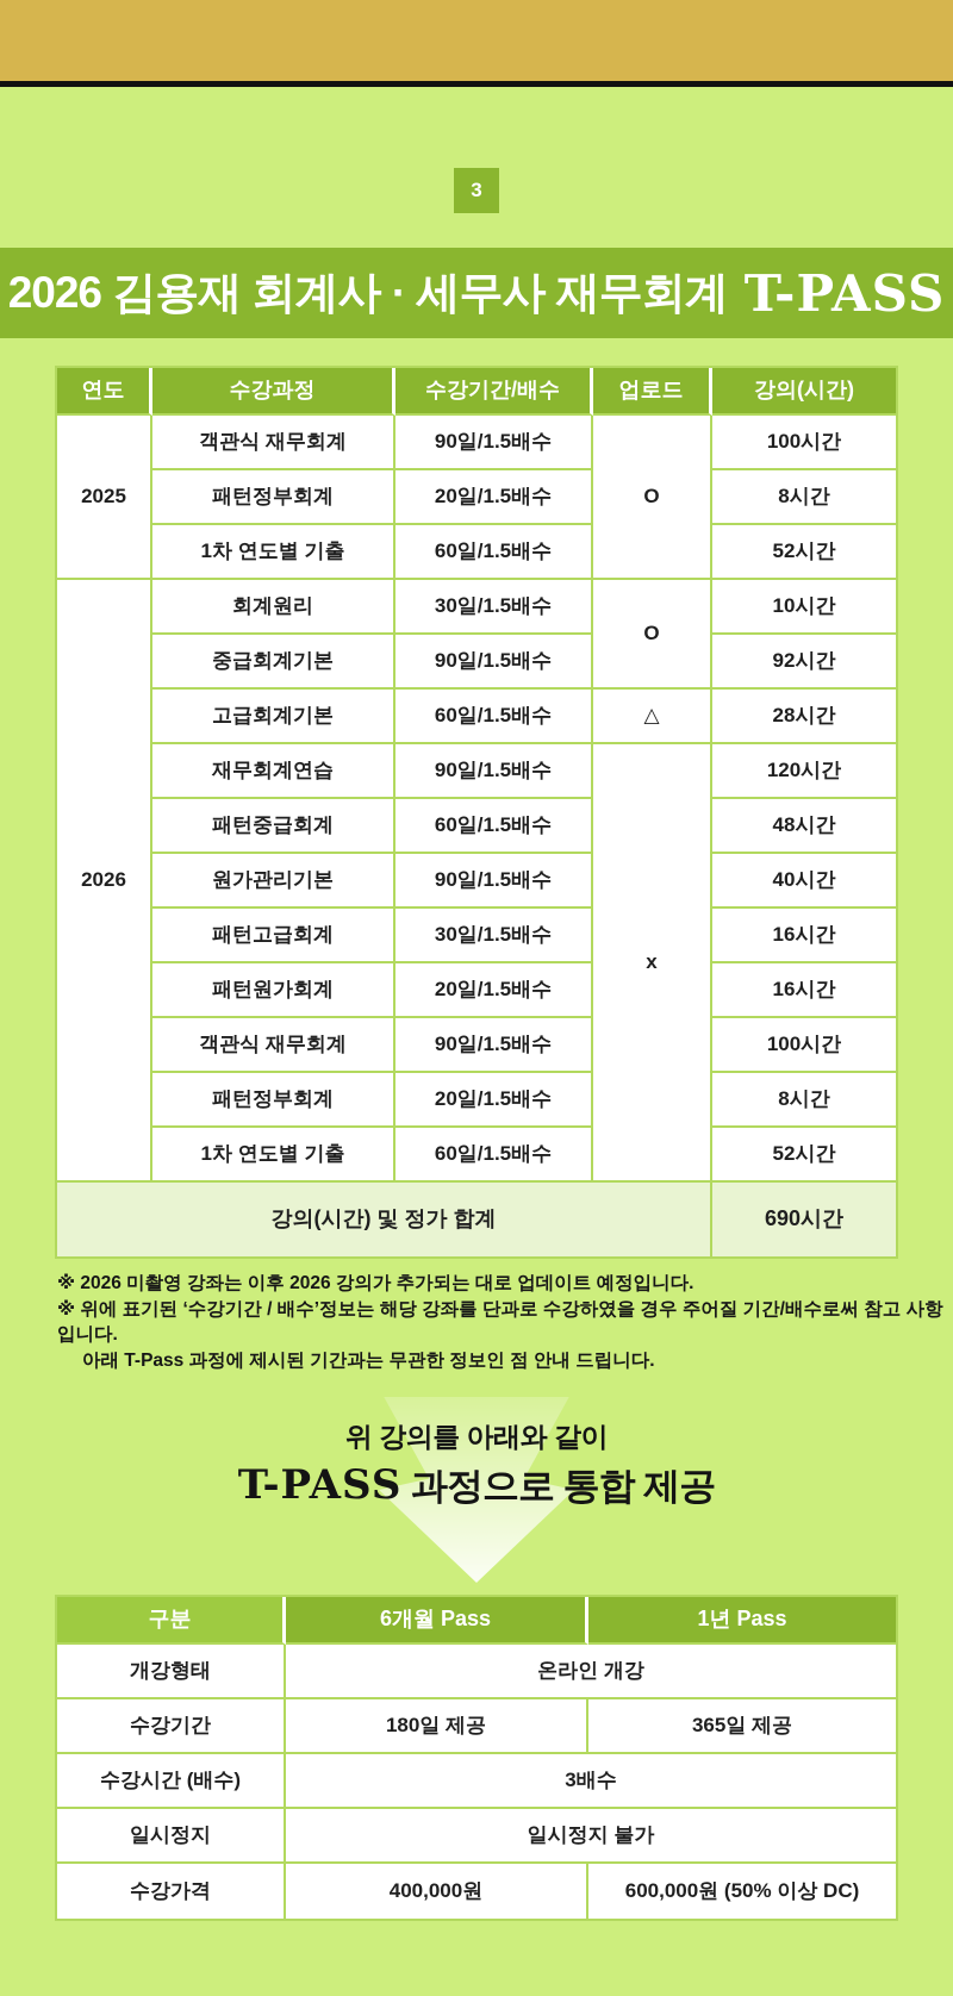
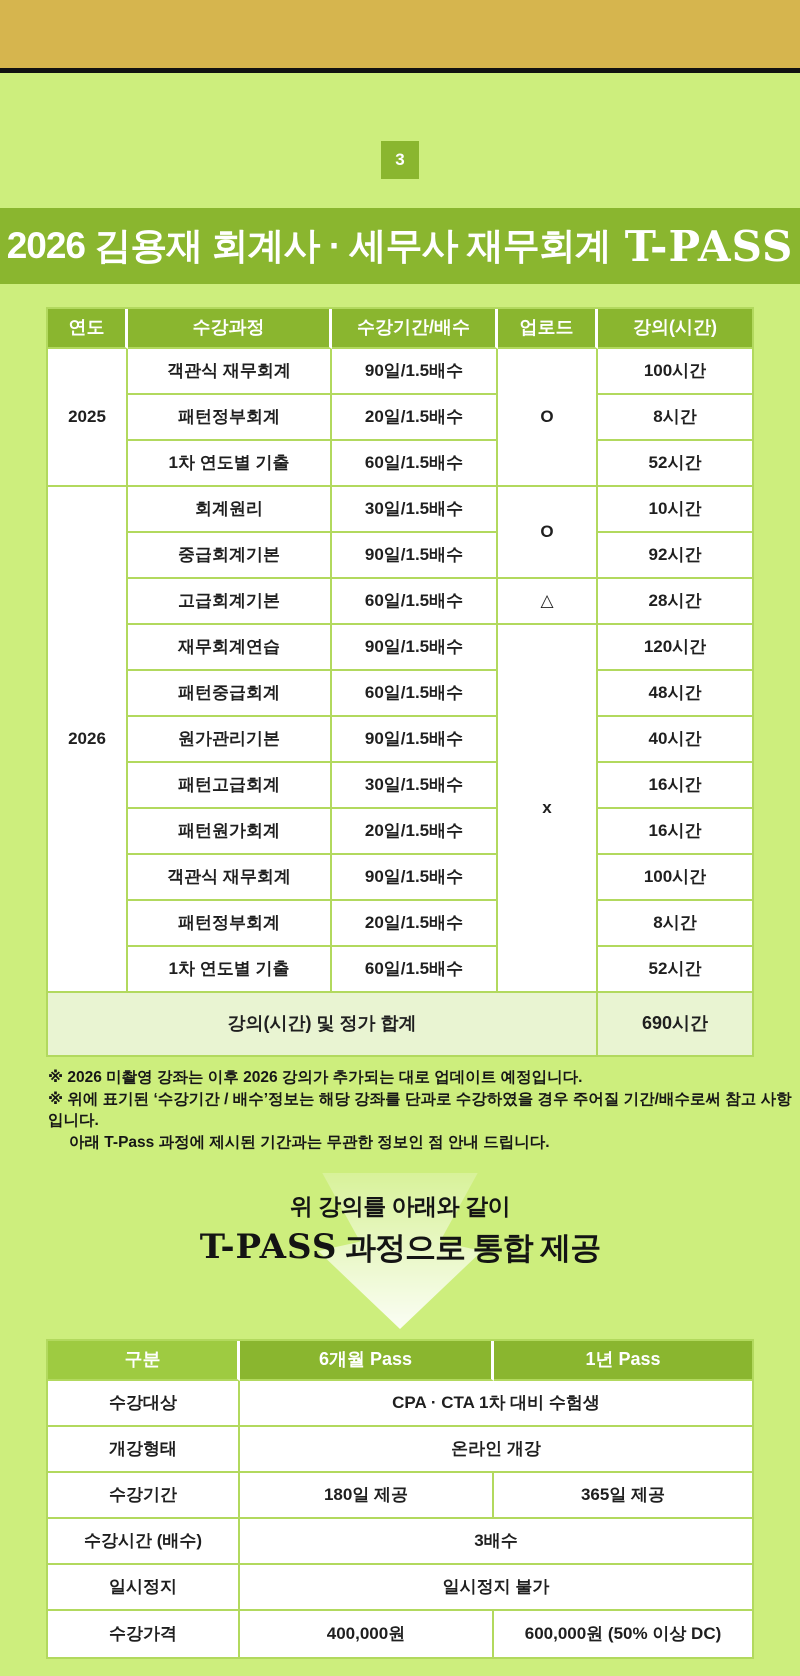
  3
  2026 김용재 회계사 · 세무사 재무회계
  T-PASS
  연도	수강과정	수강기간/배수	업로드	강의(시간)
  2025	객관식 재무회계	90일/1.5배수	O	100시간
  패턴정부회계	20일/1.5배수	8시간
  1차 연도별 기출	60일/1.5배수	52시간
  2026	회계원리	30일/1.5배수	O	10시간
  중급회계기본	90일/1.5배수	92시간
  고급회계기본	60일/1.5배수	△	28시간
  재무회계연습	90일/1.5배수	x	120시간
  패턴중급회계	60일/1.5배수	48시간
  원가관리기본	90일/1.5배수	40시간
  패턴고급회계	30일/1.5배수	16시간
  패턴원가회계	20일/1.5배수	16시간
  객관식 재무회계	90일/1.5배수	100시간
  패턴정부회계	20일/1.5배수	8시간
  1차 연도별 기출	60일/1.5배수	52시간
  강의(시간) 및 정가 합계	690시간
  ※ 2026 미촬영 강좌는 이후 2026 강의가 추가되는 대로 업데이트 예정입니다.
  ※ 위에 표기된 ‘수강기간 / 배수’정보는 해당 강좌를 단과로 수강하였을 경우 주어질 기간/배수로써 참고 사항입니다.
  아래 T-Pass 과정에 제시된 기간과는 무관한 정보인 점 안내 드립니다.
  위 강의를 아래와 같이
  T-PASS 과정으로 통합 제공
  구분	6개월 Pass	1년 Pass
+ 수강대상	CPA · CTA 1차 대비 수험생
  개강형태	온라인 개강
  수강기간	180일 제공	365일 제공
  수강시간 (배수)	3배수
  일시정지	일시정지 불가
  수강가격	400,000원	600,000원 (50% 이상 DC)
